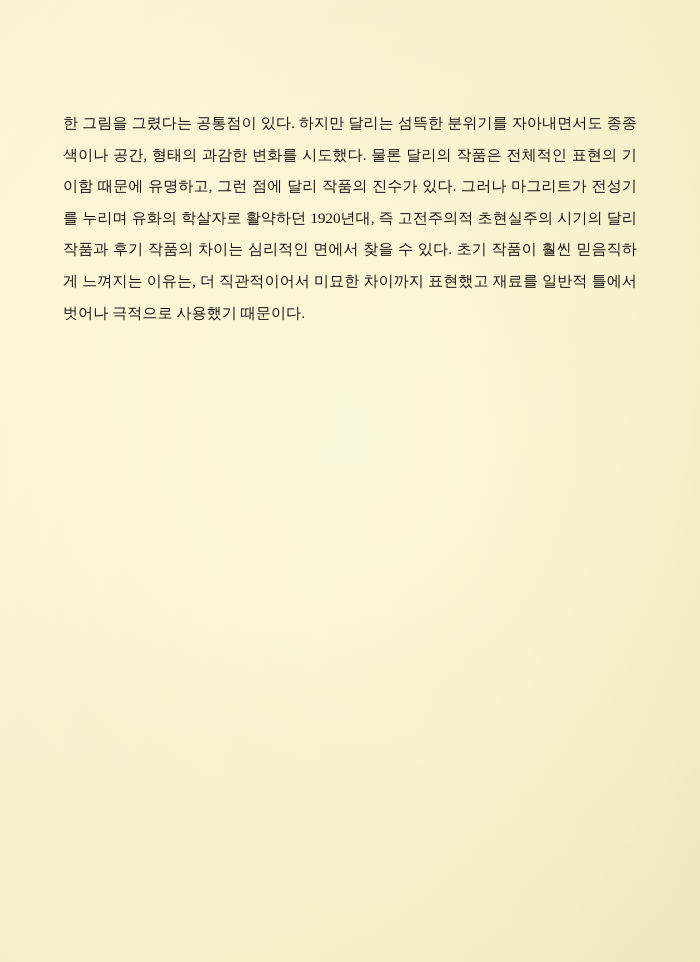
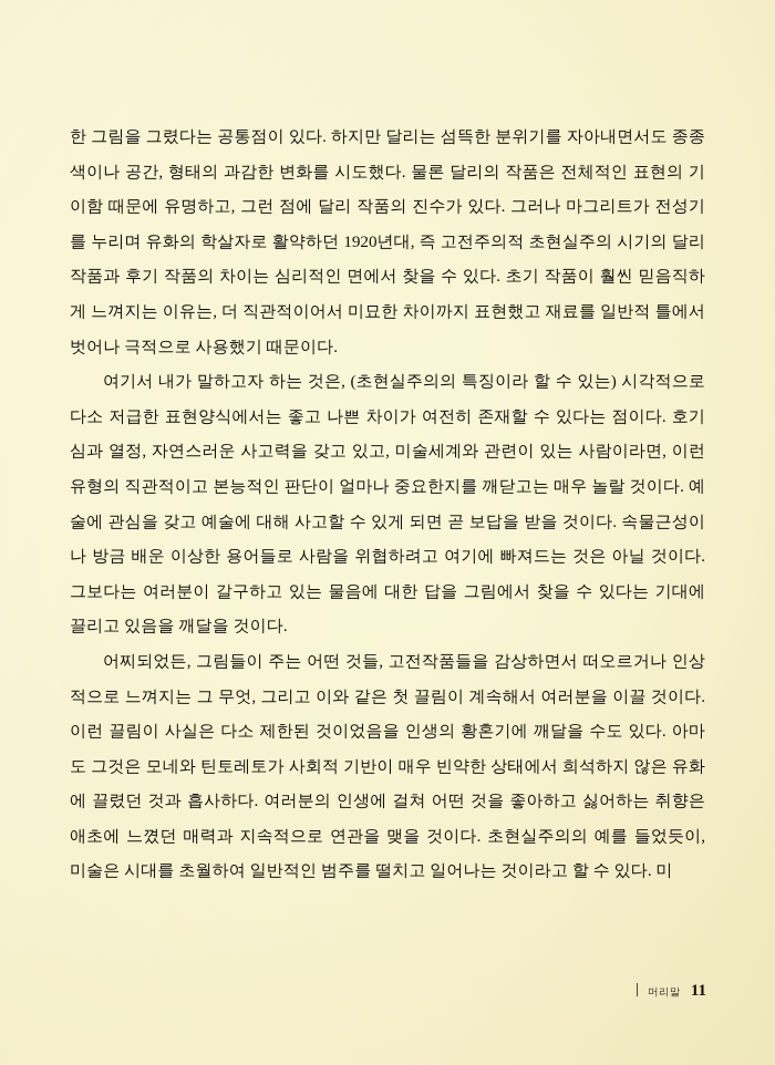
  한 그림을 그렸다는 공통점이 있다. 하지만 달리는 섬뜩한 분위기를 자아내면서도 종종 색이나 공간, 형태의 과감한 변화를 시도했다. 물론 달리의 작품은 전체적인 표현의 기이함 때문에 유명하고, 그런 점에 달리 작품의 진수가 있다. 그러나 마그리트가 전성기를 누리며 유화의 학살자로 활약하던 1920년대, 즉 고전주의적 초현실주의 시기의 달리 작품과 후기 작품의 차이는 심리적인 면에서 찾을 수 있다. 초기 작품이 훨씬 믿음직하게 느껴지는 이유는, 더 직관적이어서 미묘한 차이까지 표현했고 재료를 일반적 틀에서 벗어나 극적으로 사용했기 때문이다.
+ 여기서 내가 말하고자 하는 것은, (초현실주의의 특징이라 할 수 있는) 시각적으로 다소 저급한 표현양식에서는 좋고 나쁜 차이가 여전히 존재할 수 있다는 점이다. 호기심과 열정, 자연스러운 사고력을 갖고 있고, 미술세계와 관련이 있는 사람이라면, 이런 유형의 직관적이고 본능적인 판단이 얼마나 중요한지를 깨닫고는 매우 놀랄 것이다. 예술에 관심을 갖고 예술에 대해 사고할 수 있게 되면 곧 보답을 받을 것이다. 속물근성이나 방금 배운 이상한 용어들로 사람을 위협하려고 여기에 빠져드는 것은 아닐 것이다. 그보다는 여러분이 갈구하고 있는 물음에 대한 답을 그림에서 찾을 수 있다는 기대에 끌리고 있음을 깨달을 것이다.
+ 어찌되었든, 그림들이 주는 어떤 것들, 고전작품들을 감상하면서 떠오르거나 인상적으로 느껴지는 그 무엇, 그리고 이와 같은 첫 끌림이 계속해서 여러분을 이끌 것이다. 이런 끌림이 사실은 다소 제한된 것이었음을 인생의 황혼기에 깨달을 수도 있다. 아마도 그것은 모네와 틴토레토가 사회적 기반이 매우 빈약한 상태에서 희석하지 않은 유화에 끌렸던 것과 흡사하다. 여러분의 인생에 걸쳐 어떤 것을 좋아하고 싫어하는 취향은 애초에 느꼈던 매력과 지속적으로 연관을 맺을 것이다. 초현실주의의 예를 들었듯이, 미술은 시대를 초월하여 일반적인 범주를 떨치고 일어나는 것이라고 할 수 있다. 미
+ 머리말
+ 11
